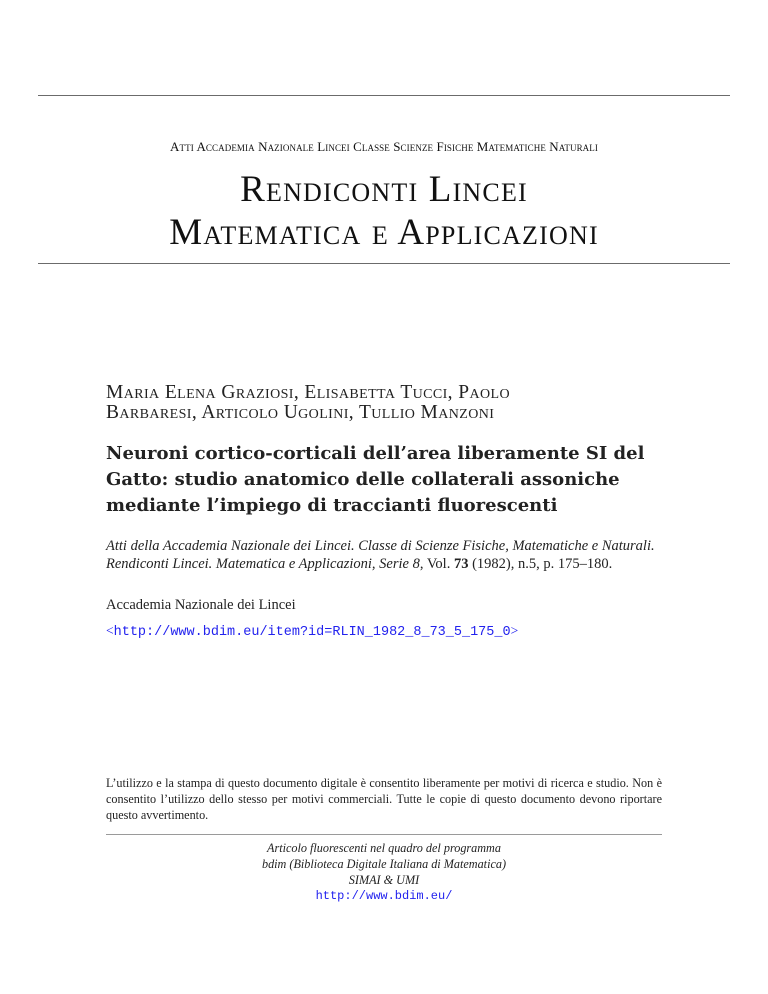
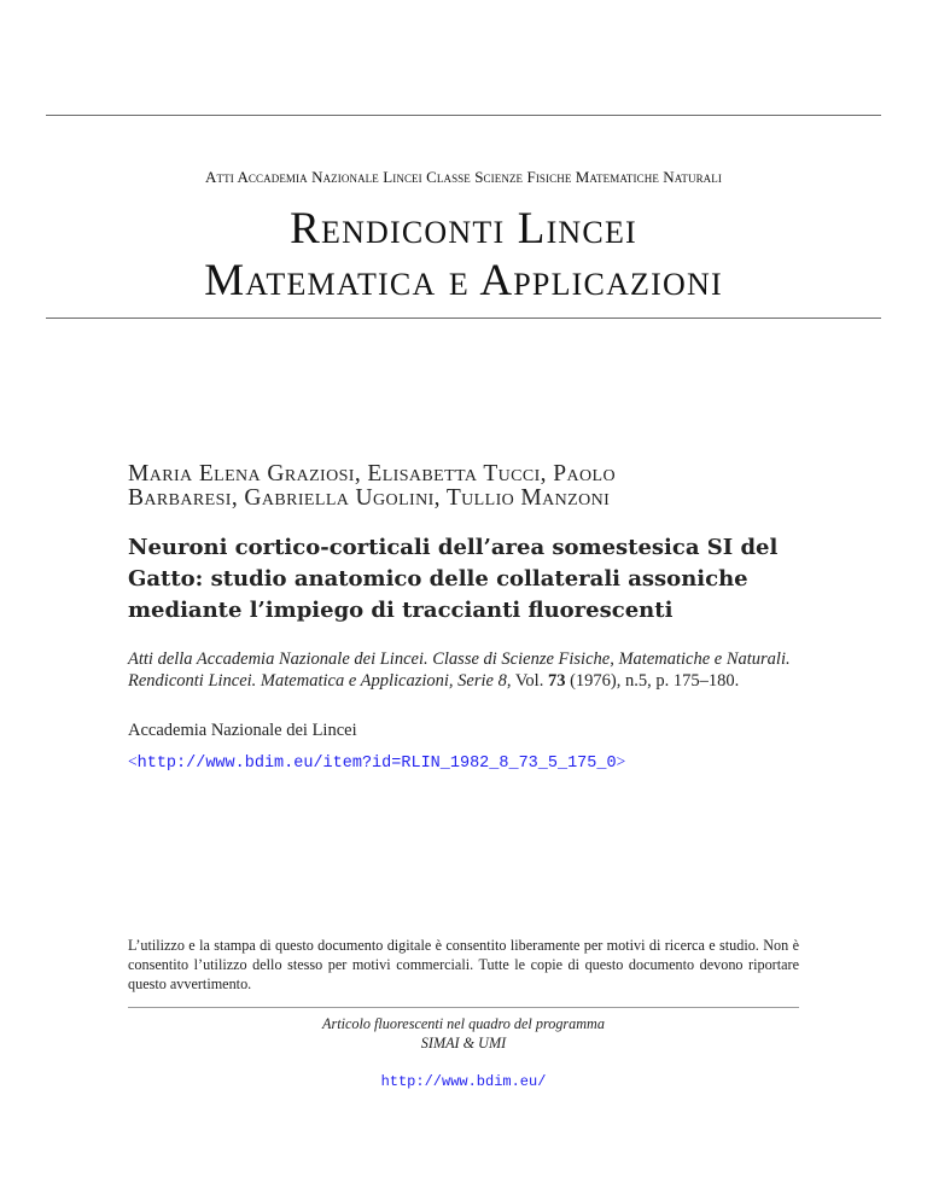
  Atti Accademia Nazionale Lincei Classe Scienze Fisiche Matematiche Naturali
  Rendiconti Lincei
  Matematica e Applicazioni
  Maria Elena Graziosi, Elisabetta Tucci, Paolo
- Barbaresi, Articolo Ugolini, Tullio Manzoni
+ Barbaresi, Gabriella Ugolini, Tullio Manzoni
- Neuroni cortico-corticali dell’area liberamente SI del Gatto: studio anatomico delle collaterali assoniche mediante l’impiego di traccianti fluorescenti
+ Neuroni cortico-corticali dell’area somestesica SI del Gatto: studio anatomico delle collaterali assoniche mediante l’impiego di traccianti fluorescenti
- Atti della Accademia Nazionale dei Lincei. Classe di Scienze Fisiche, Matematiche e Naturali. Rendiconti Lincei. Matematica e Applicazioni, Serie 8, Vol. 73 (1982), n.5, p. 175–180.
+ Atti della Accademia Nazionale dei Lincei. Classe di Scienze Fisiche, Matematiche e Naturali. Rendiconti Lincei. Matematica e Applicazioni, Serie 8, Vol. 73 (1976), n.5, p. 175–180.
  Accademia Nazionale dei Lincei
  <http://www.bdim.eu/item?id=RLIN_1982_8_73_5_175_0>
  L’utilizzo e la stampa di questo documento digitale è consentito liberamente per motivi di ricerca e studio. Non è consentito l’utilizzo dello stesso per motivi commerciali. Tutte le copie di questo documento devono riportare questo avvertimento.
  Articolo fluorescenti nel quadro del programma
- bdim (Biblioteca Digitale Italiana di Matematica)
  SIMAI & UMI
  http://www.bdim.eu/
